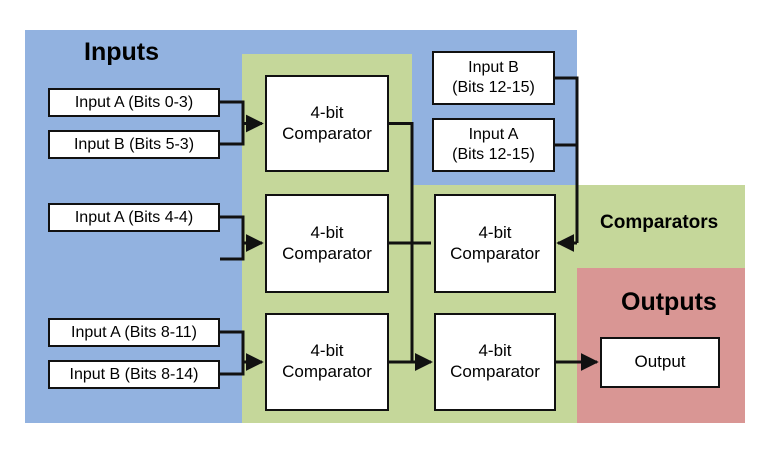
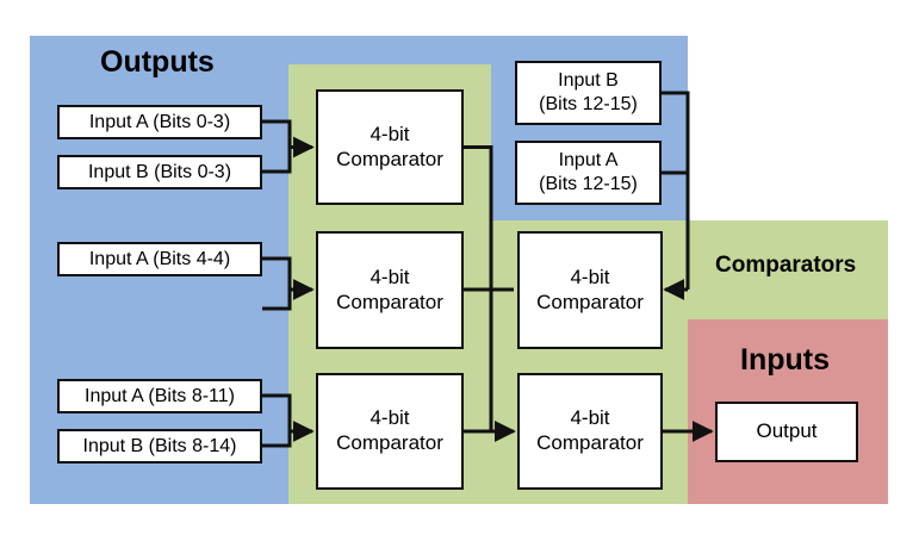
- Inputs
+ Outputs
  Comparators
- Outputs
+ Inputs
  Input A (Bits 0-3)
- Input B (Bits 5-3)
+ Input B (Bits 0-3)
  Input A (Bits 4-4)
  Input A (Bits 8-11)
  Input B (Bits 8-14)
  Input B
  (Bits 12-15)
  Input A
  (Bits 12-15)
  4-bit
  Comparator
  4-bit
  Comparator
  4-bit
  Comparator
  4-bit
  Comparator
  4-bit
  Comparator
  Output
